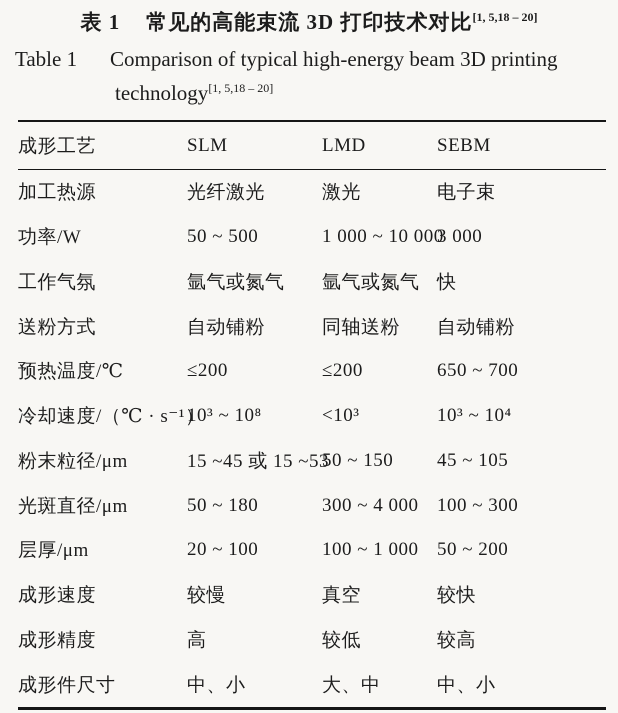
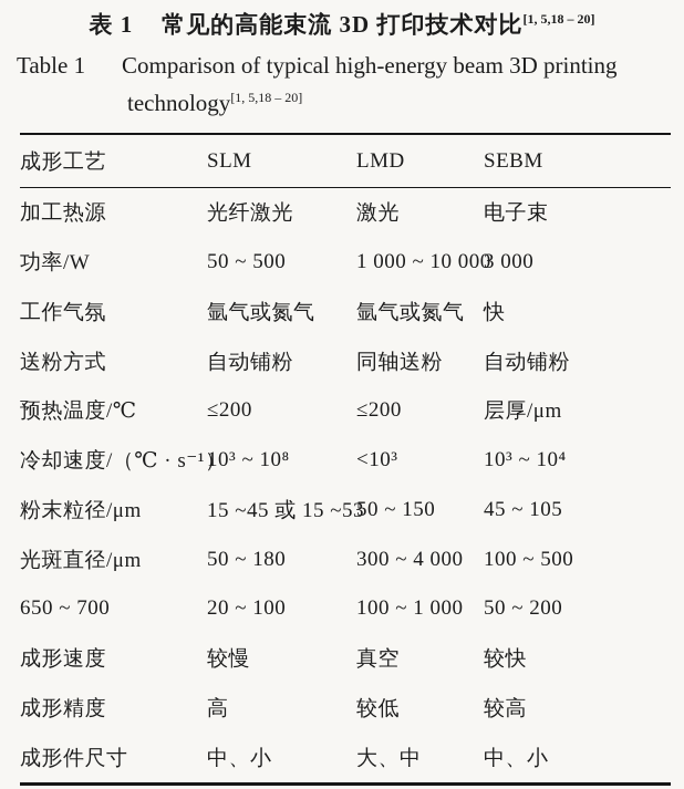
  表 1 常见的高能束流 3D 打印技术对比[1, 5,18 – 20]
  Table 1 Comparison of typical high-energy beam 3D printing
  technology[1, 5,18 – 20]
  成形工艺	SLM	LMD	SEBM
  加工热源	光纤激光	激光	电子束
  功率/W	50 ~ 500	1 000 ~ 10 00	3 000
  工作气氛	氩气或氮气	氩气或氮气	快
  送粉方式	自动铺粉	同轴送粉	自动铺粉
- 预热温度/℃	≤200	≤200	650 ~ 700
+ 预热温度/℃	≤200	≤200	层厚/μm
  冷却速度/（℃ · s⁻¹	10³ ~ 10⁸	<10³	10³ ~ 10⁴
  粉末粒径/μm	15 ~45 或 15 ~5	50 ~ 150	45 ~ 105
- 光斑直径/μm	50 ~ 180	300 ~ 4 000	100 ~ 300
+ 光斑直径/μm	50 ~ 180	300 ~ 4 000	100 ~ 500
- 层厚/μm	20 ~ 100	100 ~ 1 000	50 ~ 200
+ 650 ~ 700	20 ~ 100	100 ~ 1 000	50 ~ 200
  成形速度	较慢	真空	较快
  成形精度	高	较低	较高
  成形件尺寸	中、小	大、中	中、小
